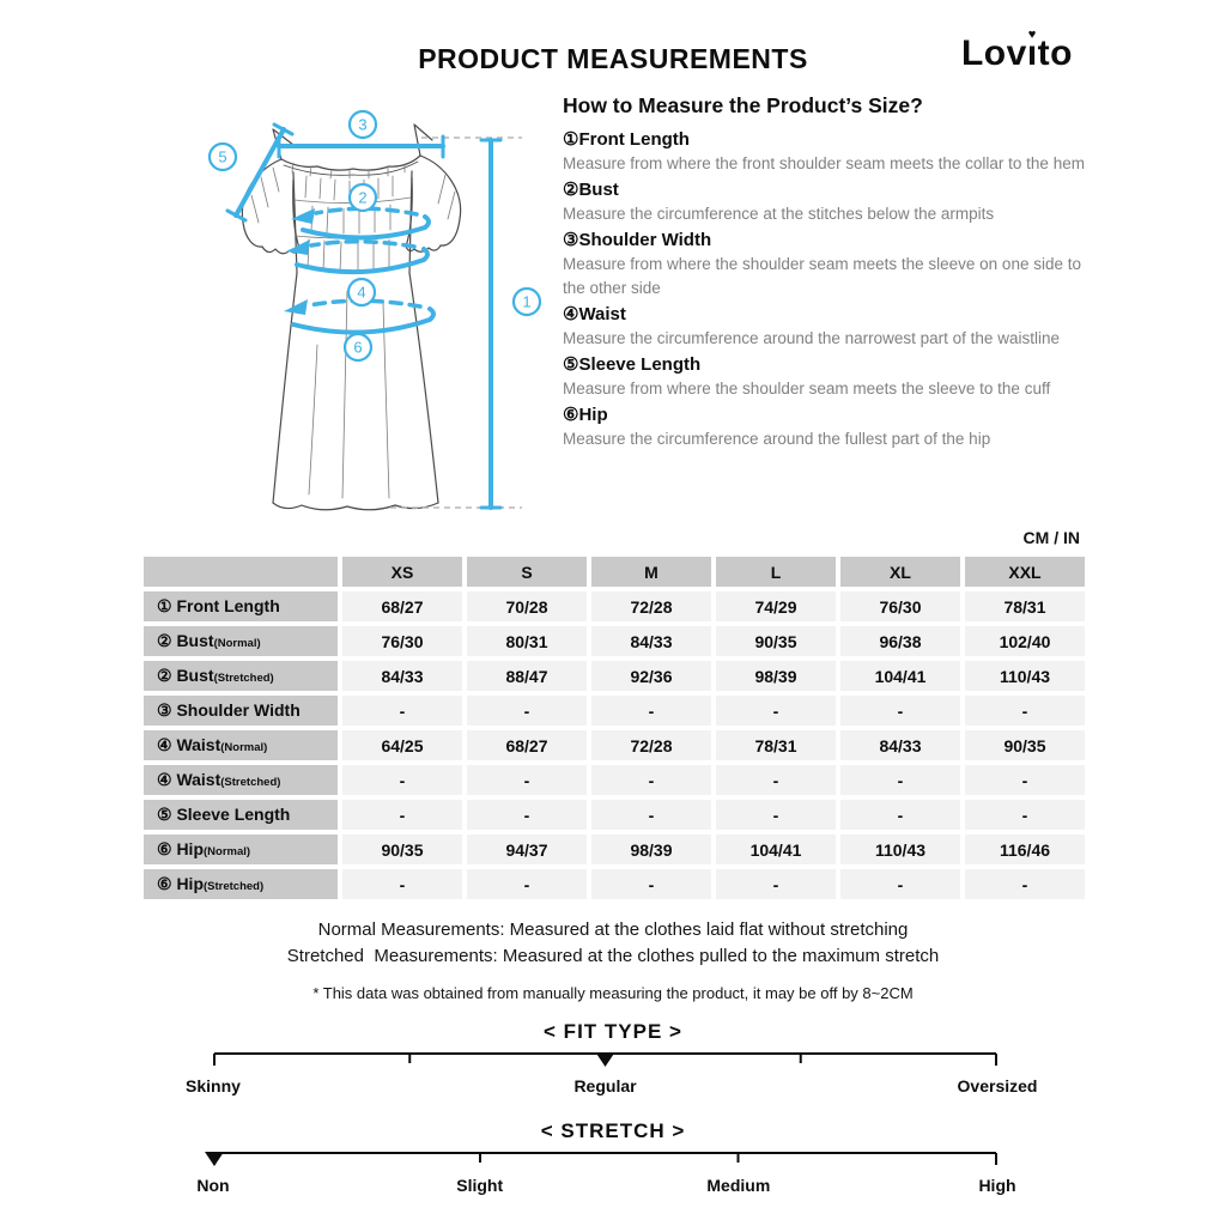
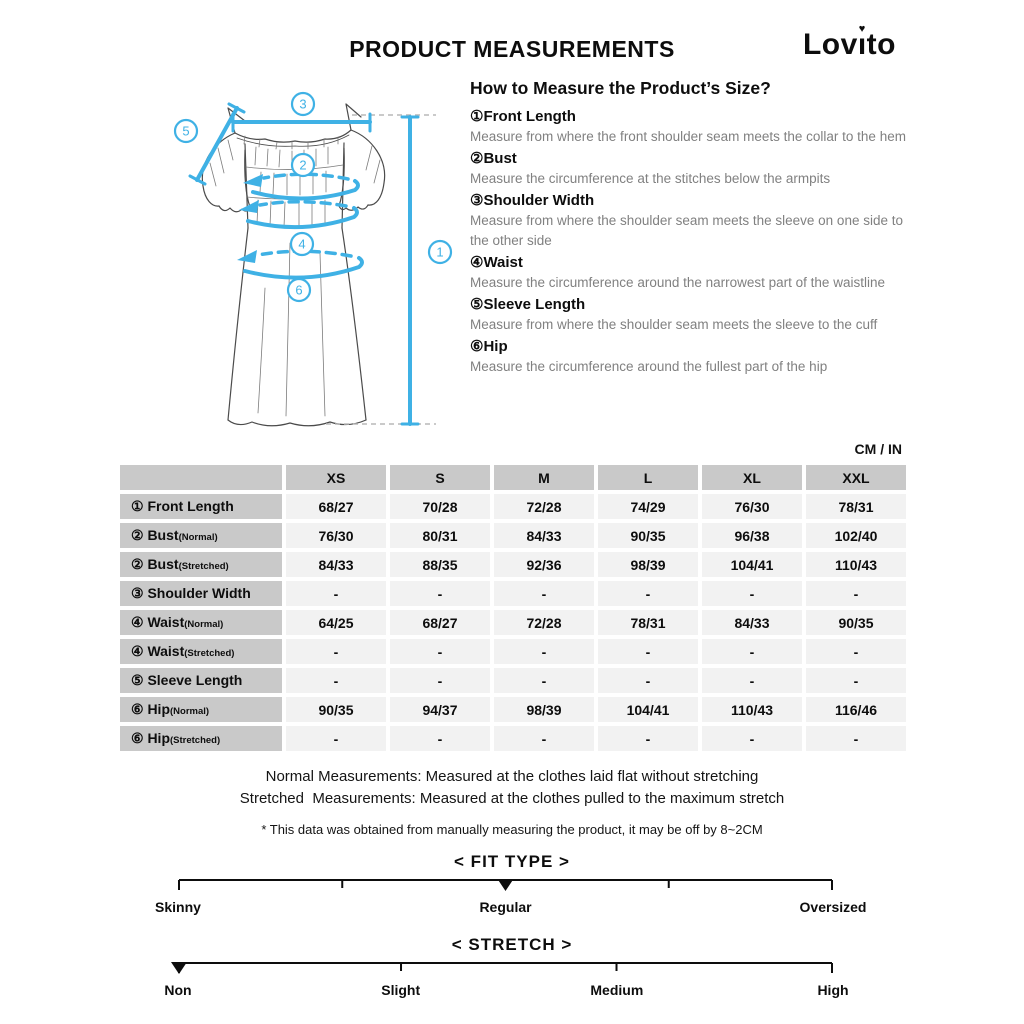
  PRODUCT MEASUREMENTS
  Lovı
  ♥
  to
  3
  5
  2
  4
  6
  1
  How to Measure the Product’s Size?
  ①Front Length
  Measure from where the front shoulder seam meets the collar to the hem
  ②Bust
  Measure the circumference at the stitches below the armpits
  ③Shoulder Width
  Measure from where the shoulder seam meets the sleeve on one side to the other side
  ④Waist
  Measure the circumference around the narrowest part of the waistline
  ⑤Sleeve Length
  Measure from where the shoulder seam meets the sleeve to the cuff
  ⑥Hip
  Measure the circumference around the fullest part of the hip
  CM / IN
  	XS	S	M	L	XL	XXL
  ① Front Length	68/27	70/28	72/28	74/29	76/30	78/31
  ② Bust(Normal)	76/30	80/31	84/33	90/35	96/38	102/40
- ② Bust(Stretched)	84/33	88/47	92/36	98/39	104/41	110/43
+ ② Bust(Stretched)	84/33	88/35	92/36	98/39	104/41	110/43
  ③ Shoulder Width	-	-	-	-	-	-
  ④ Waist(Normal)	64/25	68/27	72/28	78/31	84/33	90/35
  ④ Waist(Stretched)	-	-	-	-	-	-
  ⑤ Sleeve Length	-	-	-	-	-	-
  ⑥ Hip(Normal)	90/35	94/37	98/39	104/41	110/43	116/46
  ⑥ Hip(Stretched)	-	-	-	-	-	-
  Normal Measurements: Measured at the clothes laid flat without stretching
  Stretched Measurements: Measured at the clothes pulled to the maximum stretch
  * This data was obtained from manually measuring the product, it may be off by 8~2CM
  < FIT TYPE >
  Skinny
  Regular
  Oversized
  < STRETCH >
  Non
  Slight
  Medium
  High
